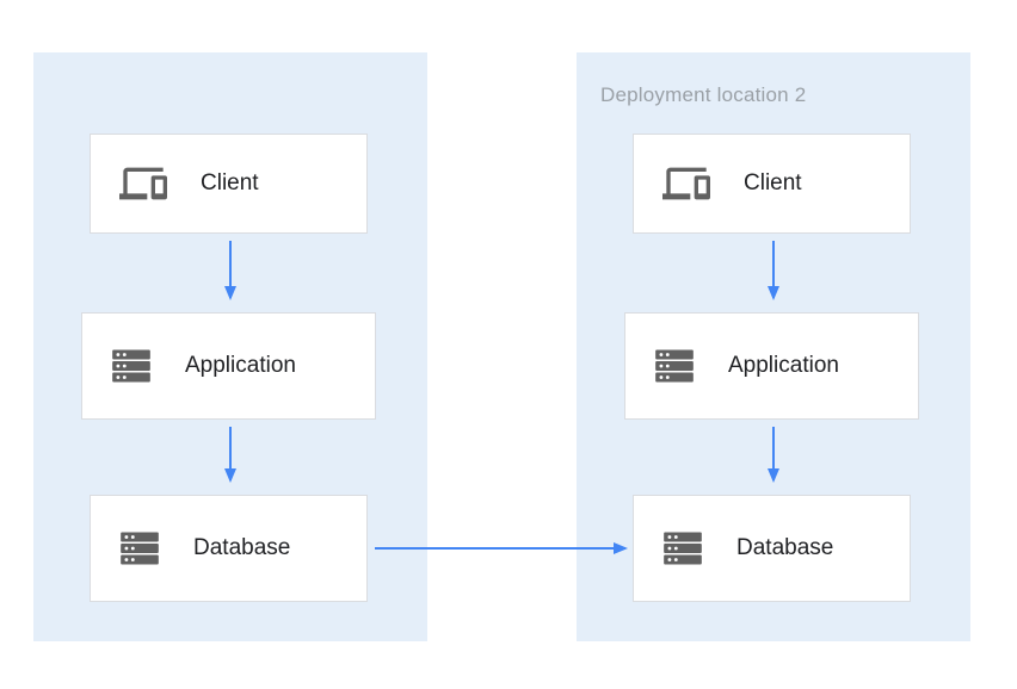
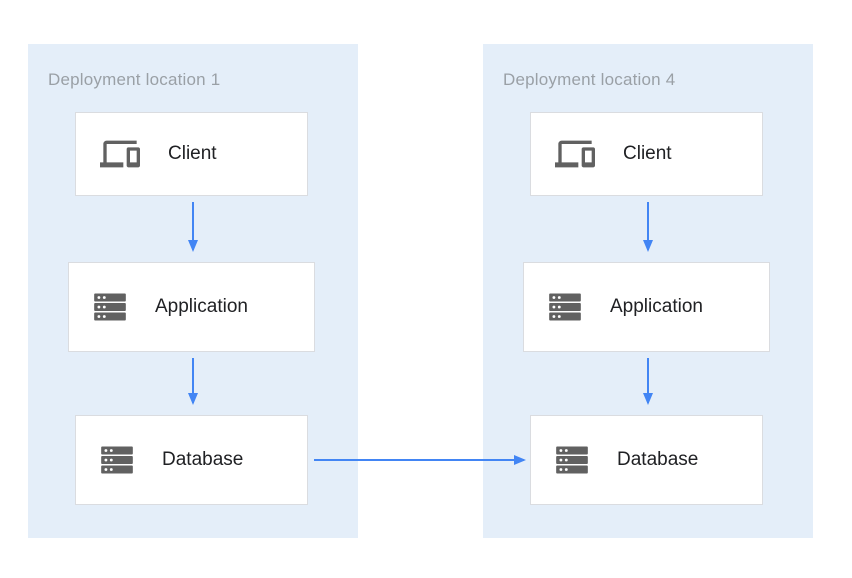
+ Deployment location 1
  Client
  Application
  Database
- Deployment location 2
+ Deployment location 4
  Client
  Application
  Database
